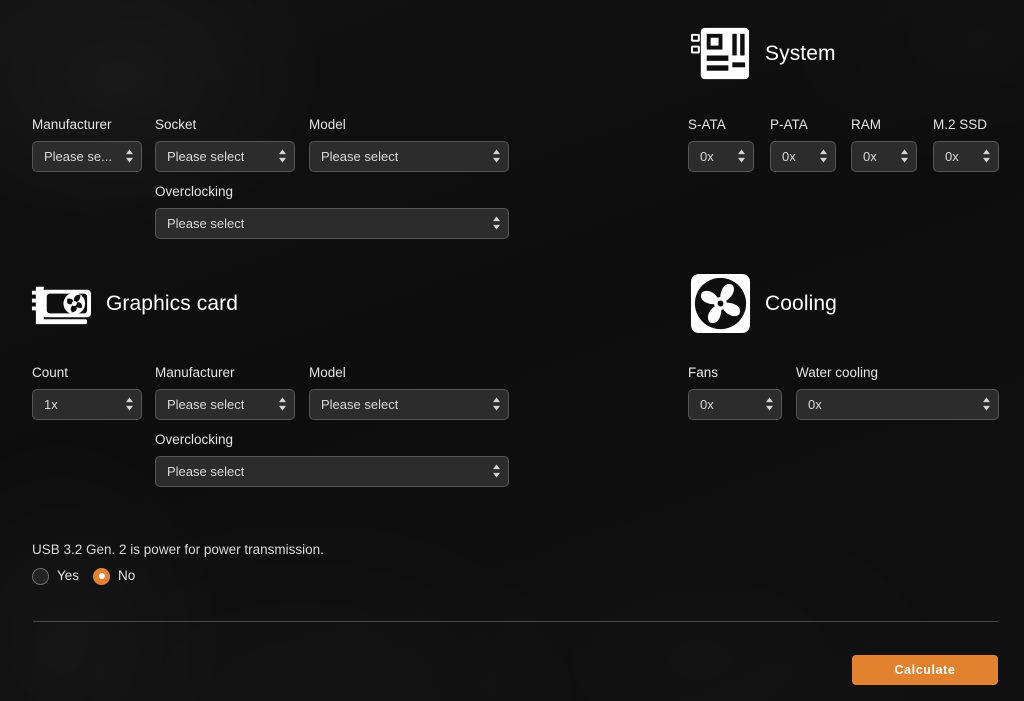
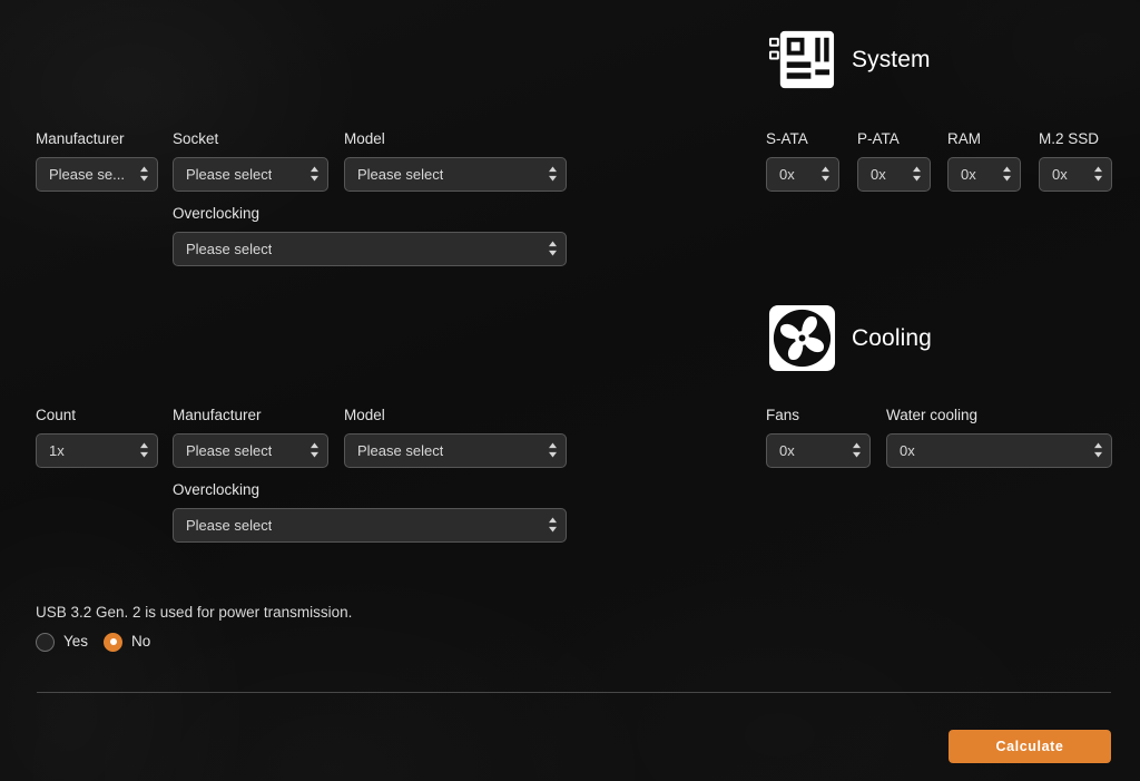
  Manufacturer
  Please se...
  Socket
  Please select
  Model
  Please select
  Overclocking
  Please select
  System
  S-ATA
  0x
  P-ATA
  0x
  RAM
  0x
  M.2 SSD
  0x
- Graphics card
  Count
  1x
  Manufacturer
  Please select
  Model
  Please select
  Overclocking
  Please select
  Cooling
  Fans
  0x
  Water cooling
  0x
- USB 3.2 Gen. 2 is power for power transmission.
+ USB 3.2 Gen. 2 is used for power transmission.
  Yes
  No
  Calculate
